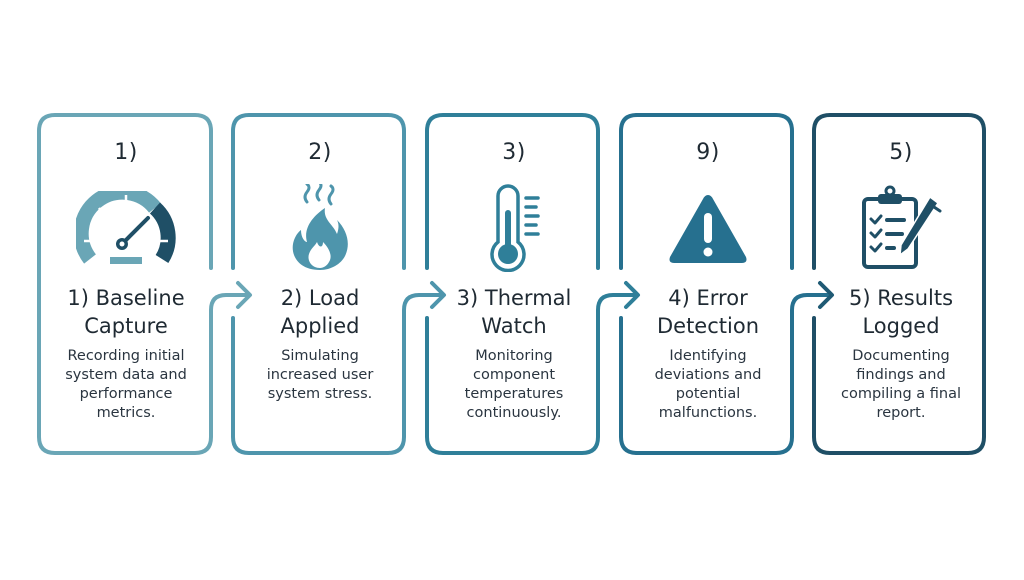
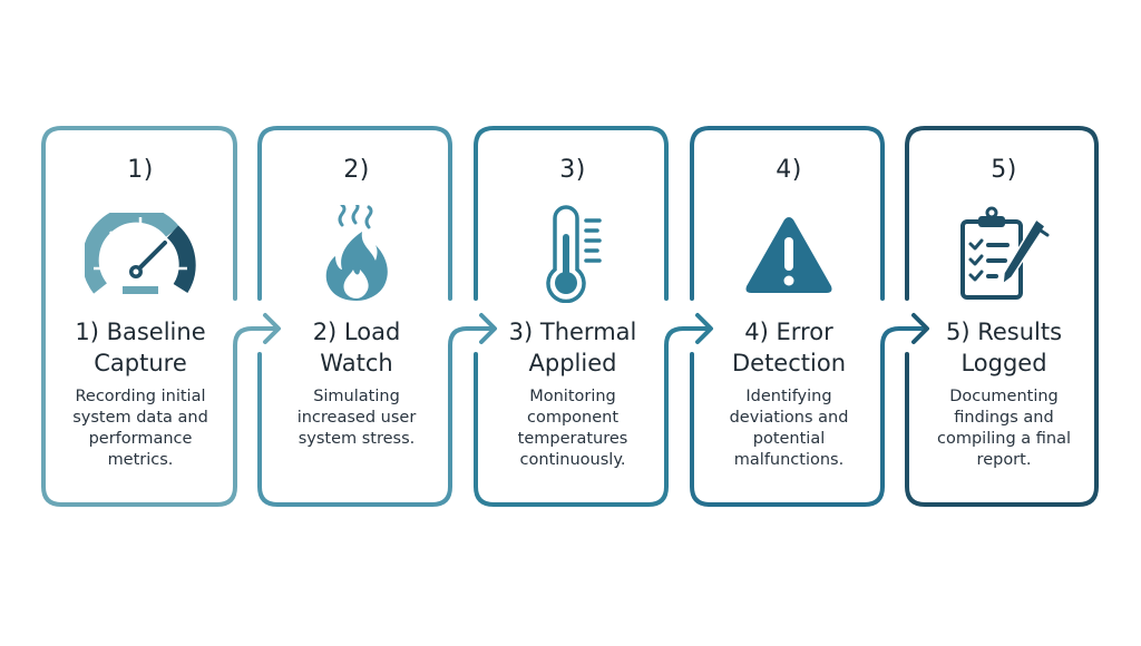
  1)
  1) Baseline
  Capture
  Recording initial
  system data and
  performance
  metrics.
  2)
  2) Load
- Applied
+ Watch
  Simulating
  increased user
  system stress.
  3)
  3) Thermal
- Watch
+ Applied
  Monitoring
  component
  temperatures
  continuously.
- 9)
+ 4)
  4) Error
  Detection
  Identifying
  deviations and
  potential
  malfunctions.
  5)
  5) Results
  Logged
  Documenting
  findings and
  compiling a final
  report.
